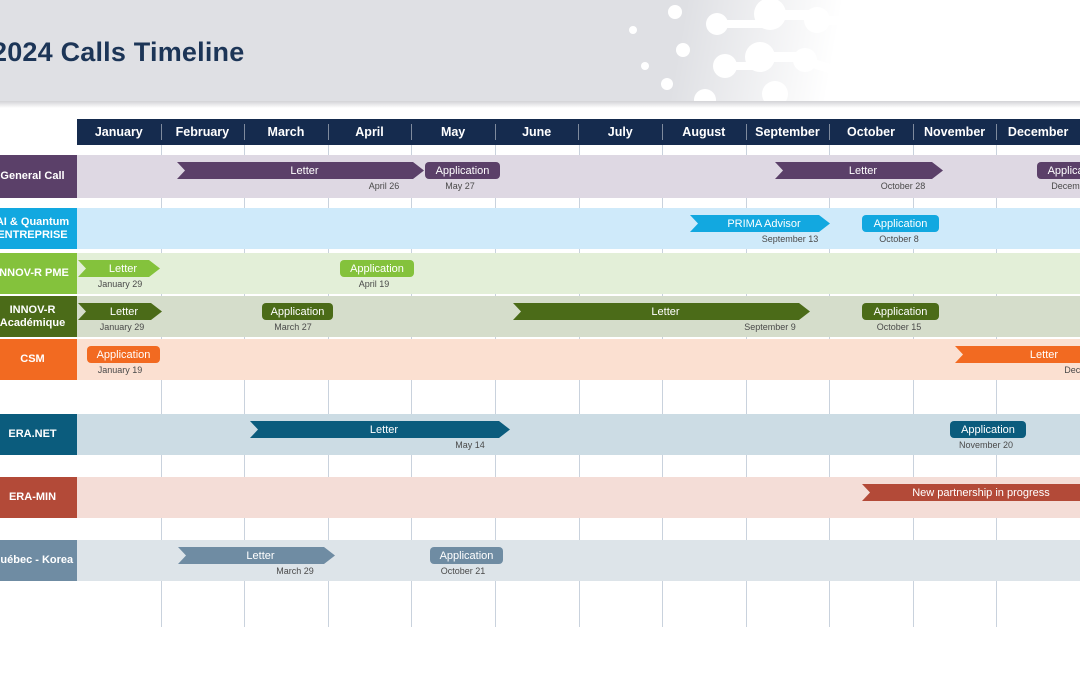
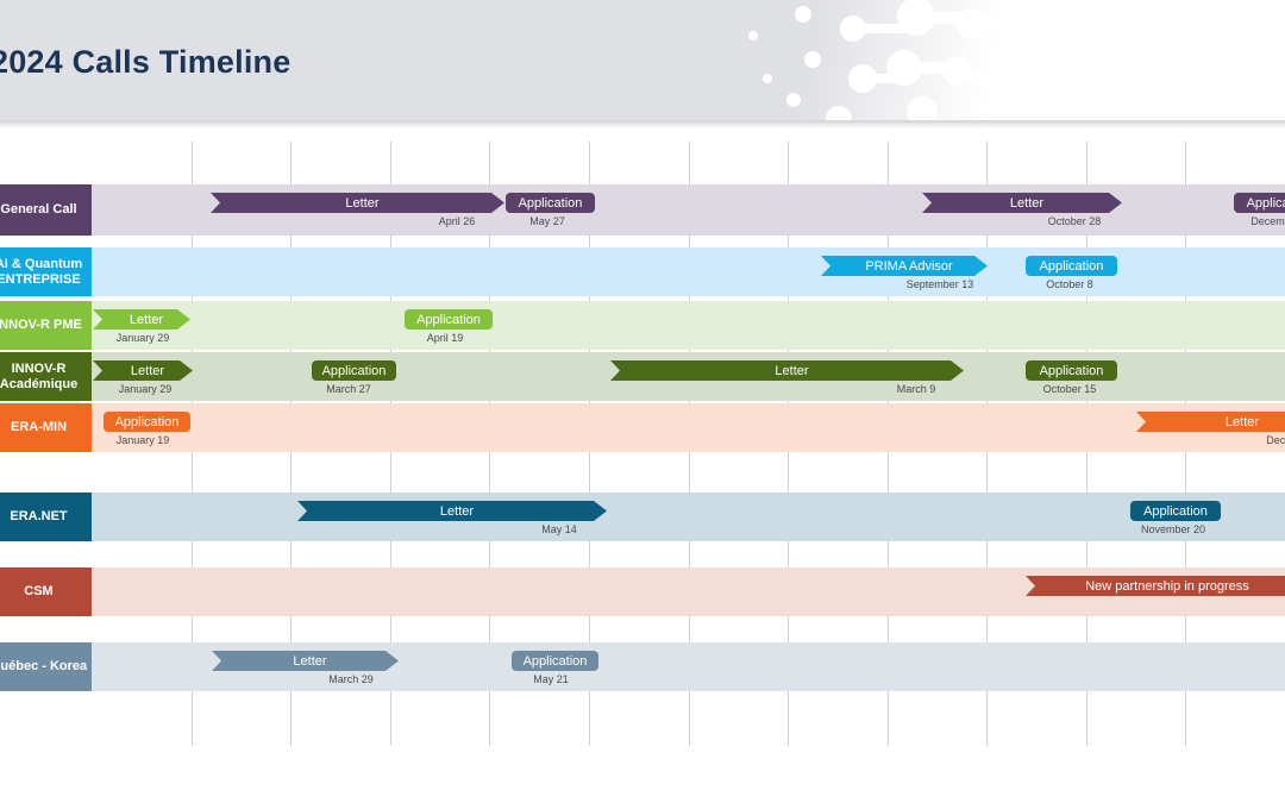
  024 Calls Timeline
- January
- February
- March
- April
- May
- June
- July
- August
- September
- October
- November
- December
  General Call
  Letter
  April 26
  Application
  May 27
  Letter
  October 28
  I & Quantum ENTREPRISE
  PRIMA Advisor
  September 13
  Application
  October 8
  NNOV-R PME
  Letter
  January 29
  Application
  April 19
  INNOV-R Académique
  Letter
  January 29
  Application
  March 27
  Letter
- September 9
+ March 9
  Application
  October 15
- CSM
+ ERA-MIN
  Application
  January 19
  Letter
  ERA.NET
  Letter
  May 14
  Application
  November 20
- ERA-MIN
+ CSM
  New partnership in progress
  uébec - Korea
  Letter
  March 29
  Application
- October 21
+ May 21
